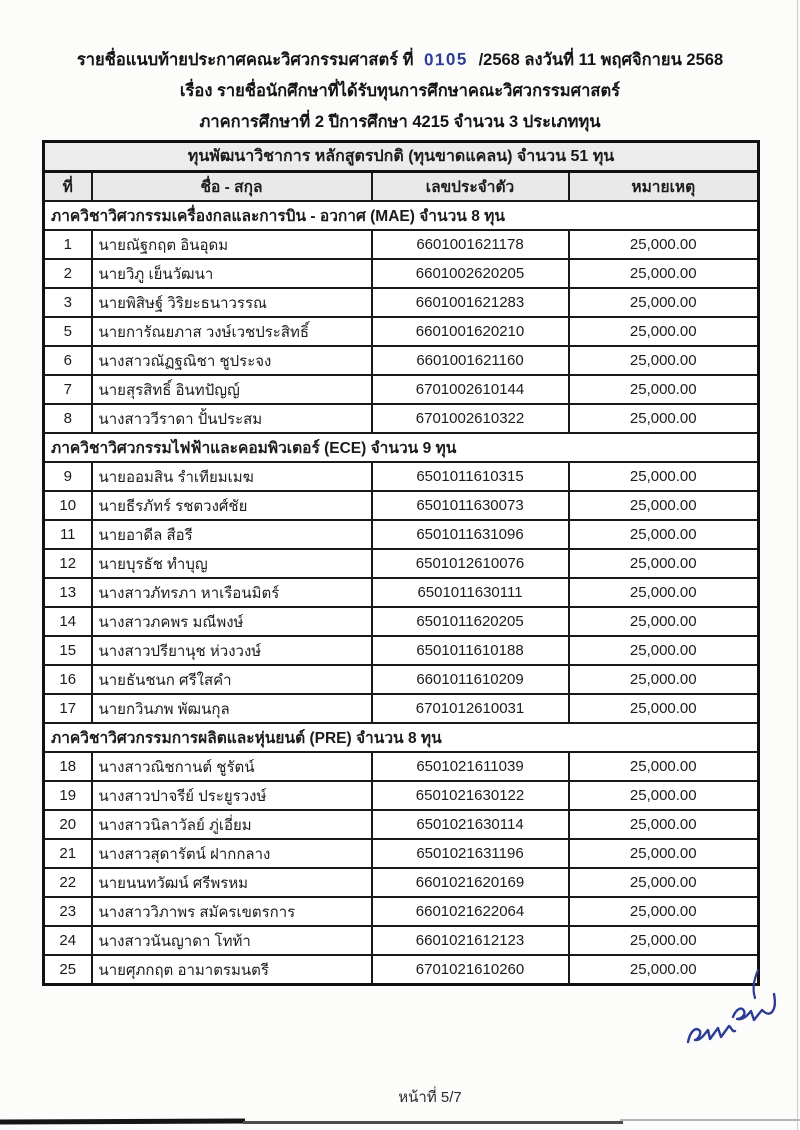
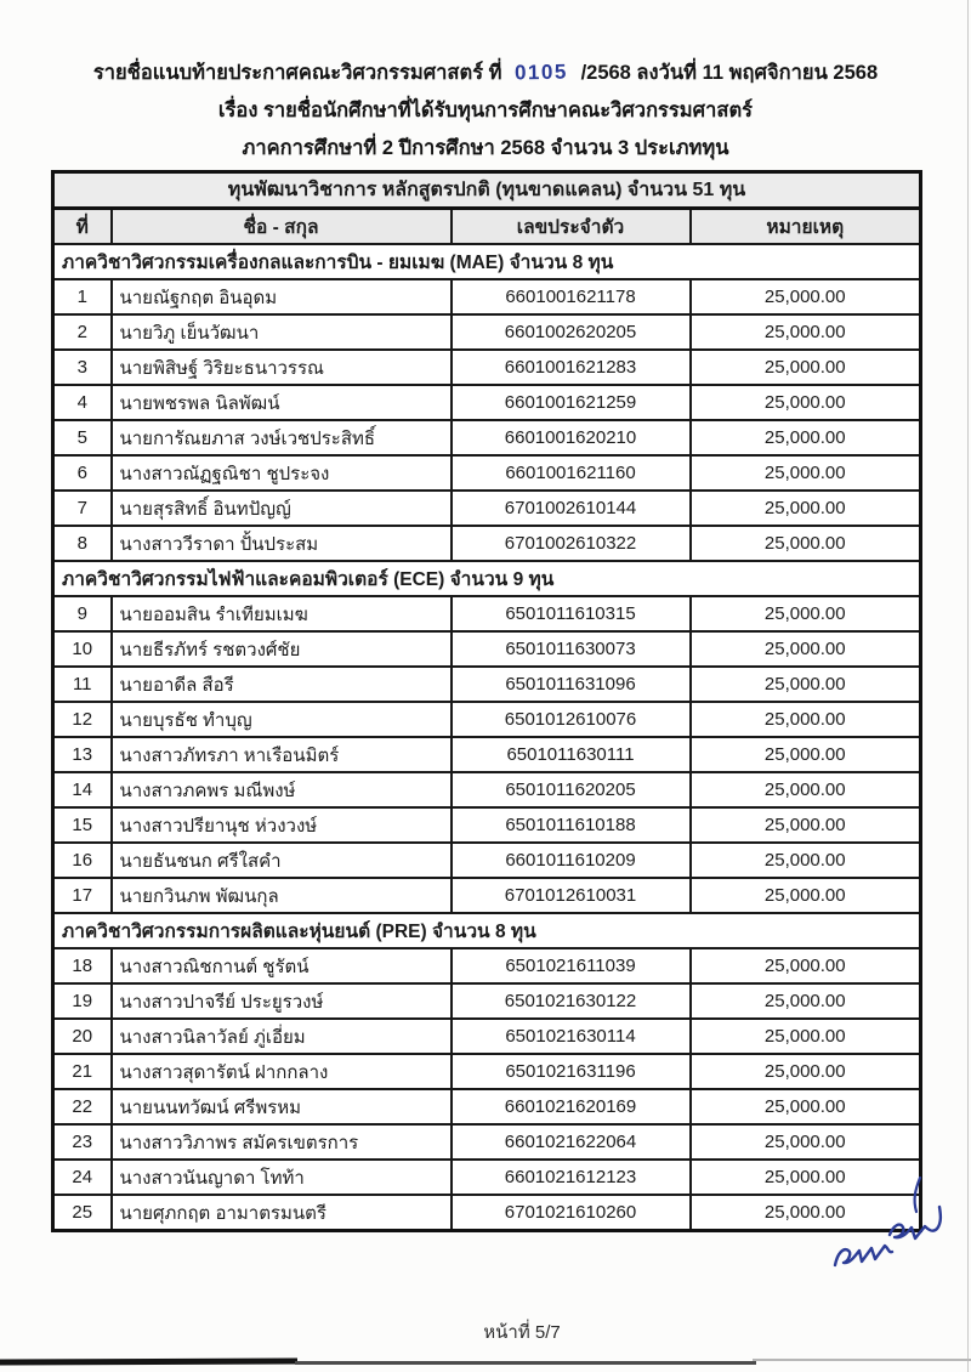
  รายชื่อแนบท้ายประกาศคณะวิศวกรรมศาสตร์ ที่ 0105 /2568 ลงวันที่ 11 พฤศจิกายน 2568
  เรื่อง รายชื่อนักศึกษาที่ได้รับทุนการศึกษาคณะวิศวกรรมศาสตร์
- ภาคการศึกษาที่ 2 ปีการศึกษา 4215 จำนวน 3 ประเภททุน
+ ภาคการศึกษาที่ 2 ปีการศึกษา 2568 จำนวน 3 ประเภททุน
  ทุนพัฒนาวิชาการ หลักสูตรปกติ (ทุนขาดแคลน) จำนวน 51 ทุน
  ที่	ชื่อ - สกุล	เลขประจำตัว	หมายเหตุ
- ภาควิชาวิศวกรรมเครื่องกลและการบิน - อวกาศ (MAE) จำนวน 8 ทุน
+ ภาควิชาวิศวกรรมเครื่องกลและการบิน - ยมเมฆ (MAE) จำนวน 8 ทุน
  1	นายณัฐกฤต อินอุดม	6601001621178	25,000.00
  2	นายวิภู เย็นวัฒนา	6601002620205	25,000.00
  3	นายพิสิษฐ์ วิริยะธนาวรรณ	6601001621283	25,000.00
+ 4	นายพชรพล นิลพัฒน์	6601001621259	25,000.00
  5	นายการัณยภาส วงษ์เวชประสิทธิ์	6601001620210	25,000.00
  6	นางสาวณัฏฐณิชา ชูประจง	6601001621160	25,000.00
  7	นายสุรสิทธิ์ อินทปัญญ์	6701002610144	25,000.00
  8	นางสาววีราดา ปั้นประสม	6701002610322	25,000.00
  ภาควิชาวิศวกรรมไฟฟ้าและคอมพิวเตอร์ (ECE) จำนวน 9 ทุน
  9	นายออมสิน รำเทียมเมฆ	6501011610315	25,000.00
  10	นายธีรภัทร์ รชตวงศ์ชัย	6501011630073	25,000.00
  11	นายอาดีล สือรี	6501011631096	25,000.00
  12	นายบุรธัช ทำบุญ	6501012610076	25,000.00
  13	นางสาวภัทรภา หาเรือนมิตร์	6501011630111	25,000.00
  14	นางสาวภคพร มณีพงษ์	6501011620205	25,000.00
  15	นางสาวปรียานุช ห่วงวงษ์	6501011610188	25,000.00
  16	นายธันชนก ศรีใสคำ	6601011610209	25,000.00
  17	นายกวินภพ พัฒนกุล	6701012610031	25,000.00
  ภาควิชาวิศวกรรมการผลิตและหุ่นยนต์ (PRE) จำนวน 8 ทุน
  18	นางสาวณิชกานต์ ชูรัตน์	6501021611039	25,000.00
  19	นางสาวปาจรีย์ ประยูรวงษ์	6501021630122	25,000.00
  20	นางสาวนิลาวัลย์ ภู่เอี่ยม	6501021630114	25,000.00
  21	นางสาวสุดารัตน์ ฝากกลาง	6501021631196	25,000.00
  22	นายนนทวัฒน์ ศรีพรหม	6601021620169	25,000.00
  23	นางสาววิภาพร สมัครเขตรการ	6601021622064	25,000.00
  24	นางสาวนันญาดา โทท้า	6601021612123	25,000.00
  25	นายศุภกฤต อามาตรมนตรี	6701021610260	25,000.00
  หน้าที่ 5/7
